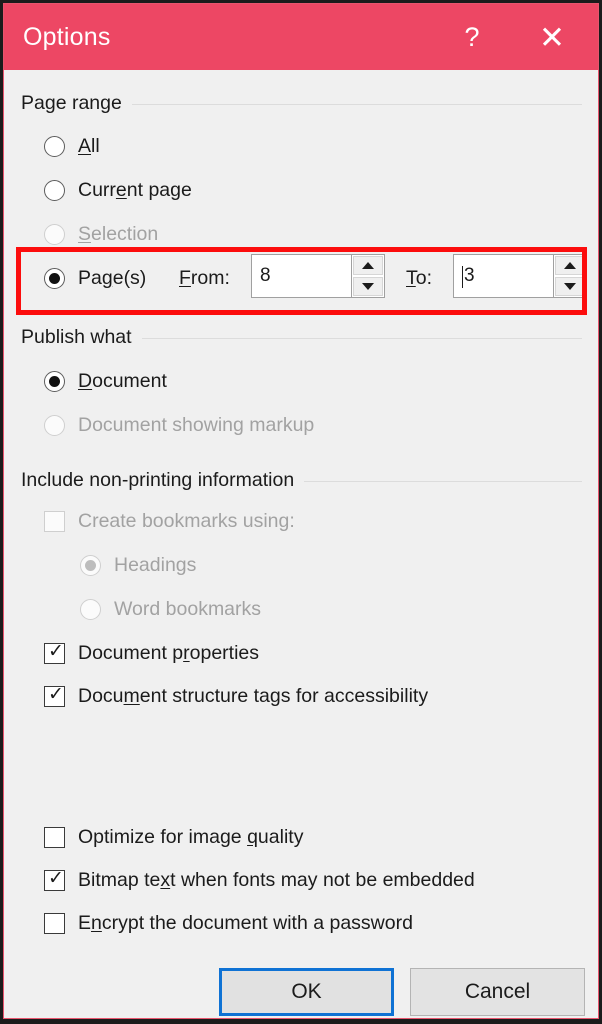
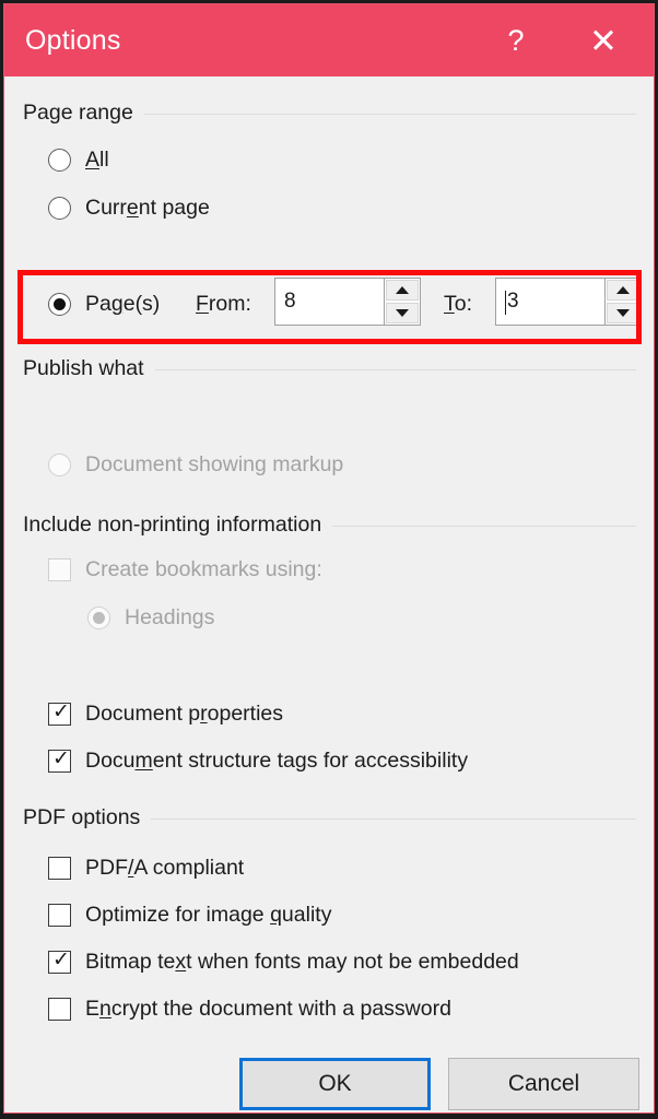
  Options
  ?
  ✕
  Page range
  All
  Current page
- Selection
  Page(s)
  From:
  8
  To:
  3
  Publish what
- Document
  Document showing markup
  Include non-printing information
  Create bookmarks using:
  Headings
- Word bookmarks
  ✓
  Document properties
  ✓
  Document structure tags for accessibility
+ PDF options
+ PDF/A compliant
  Optimize for image quality
  ✓
  Bitmap text when fonts may not be embedded
  Encrypt the document with a password
  OK
  Cancel
